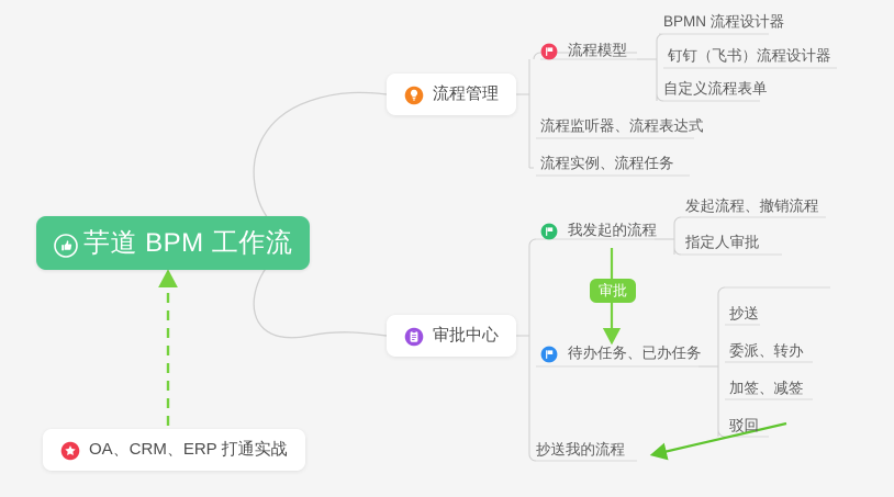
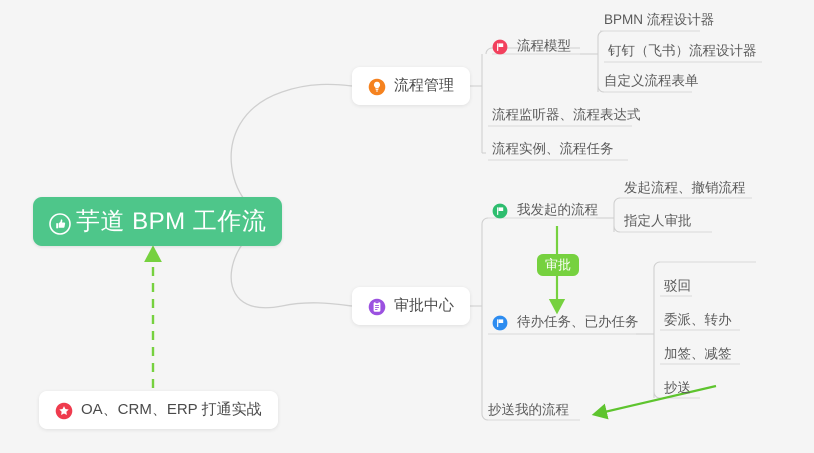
  芋道 BPM 工作流
  流程管理
  审批中心
  OA、CRM、ERP 打通实战
  流程模型
  BPMN 流程设计器
  钉钉（飞书）流程设计器
  自定义流程表单
  流程监听器、流程表达式
  流程实例、流程任务
  我发起的流程
  发起流程、撤销流程
  指定人审批
  待办任务、已办任务
- 抄送
+ 驳回
  委派、转办
  加签、减签
- 驳回
+ 抄送
  抄送我的流程
  审批
